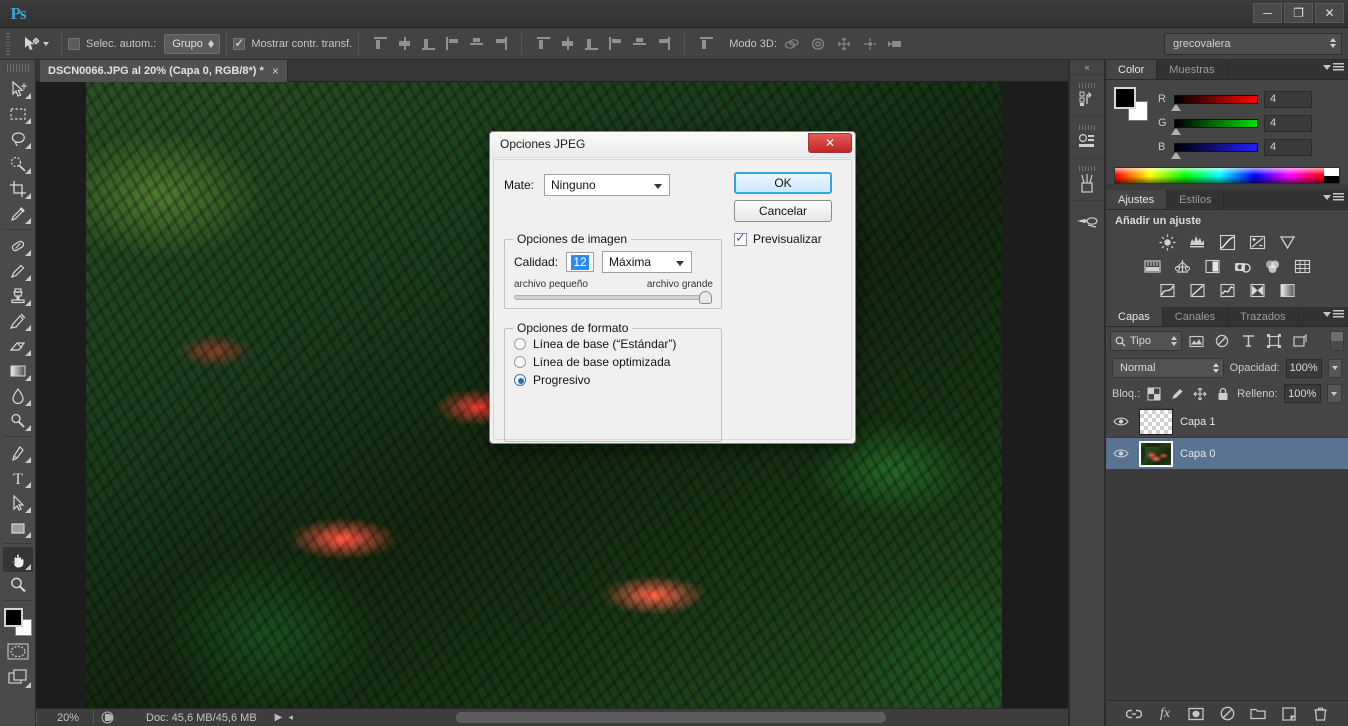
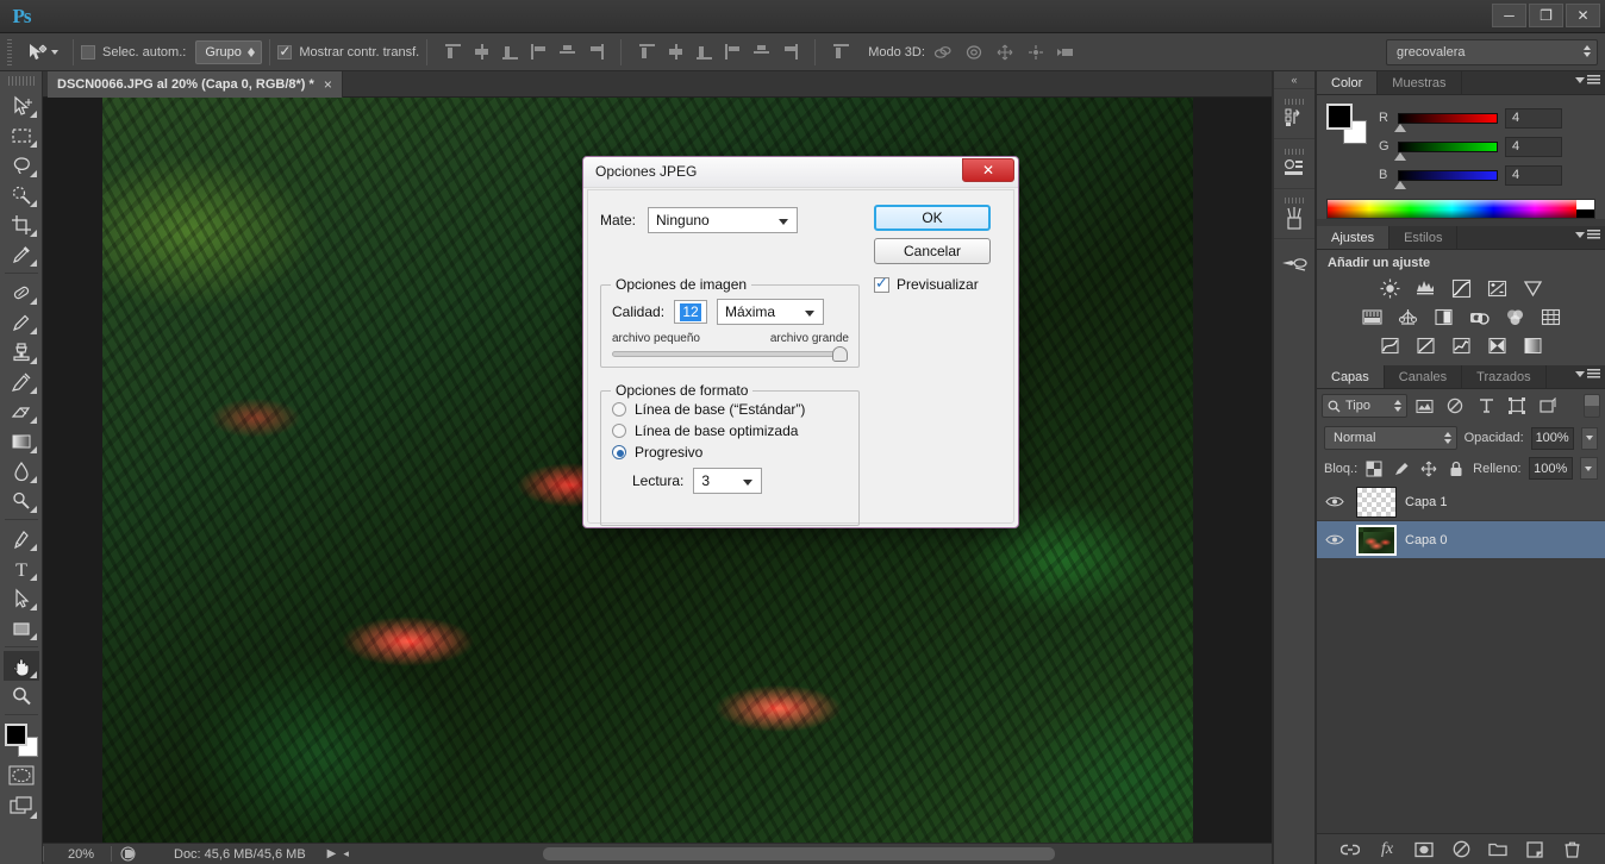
  Ps
  ─
  ❐
  ✕
  Selec. autom.:
  Grupo
  Mostrar contr. transf.
  Modo 3D:
  grecovalera
  T
  DSCN0066.JPG al 20% (Capa 0, RGB/8*) *
  ×
  20%
  Doc: 45,6 MB/45,6 MB
  ▶
  ◂
  «
  Color
  Muestras
  R
  4
  G
  4
  B
  4
  Ajustes
  Estilos
  Añadir un ajuste
  Capas
  Canales
  Trazados
  Tipo
  Normal
  Opacidad:
  100%
  Bloq.:
  Relleno:
  100%
  Capa 1
  Capa 0
  fx
  Opciones JPEG
  ✕
  Mate:
  Ninguno
  Opciones de imagen
  Calidad:
  12
  Máxima
  archivo pequeño
  archivo grande
  Opciones de formato
  Línea de base (“Estándar”)
  Línea de base optimizada
  Progresivo
+ Lectura:
+ 3
  OK
  Cancelar
  Previsualizar
